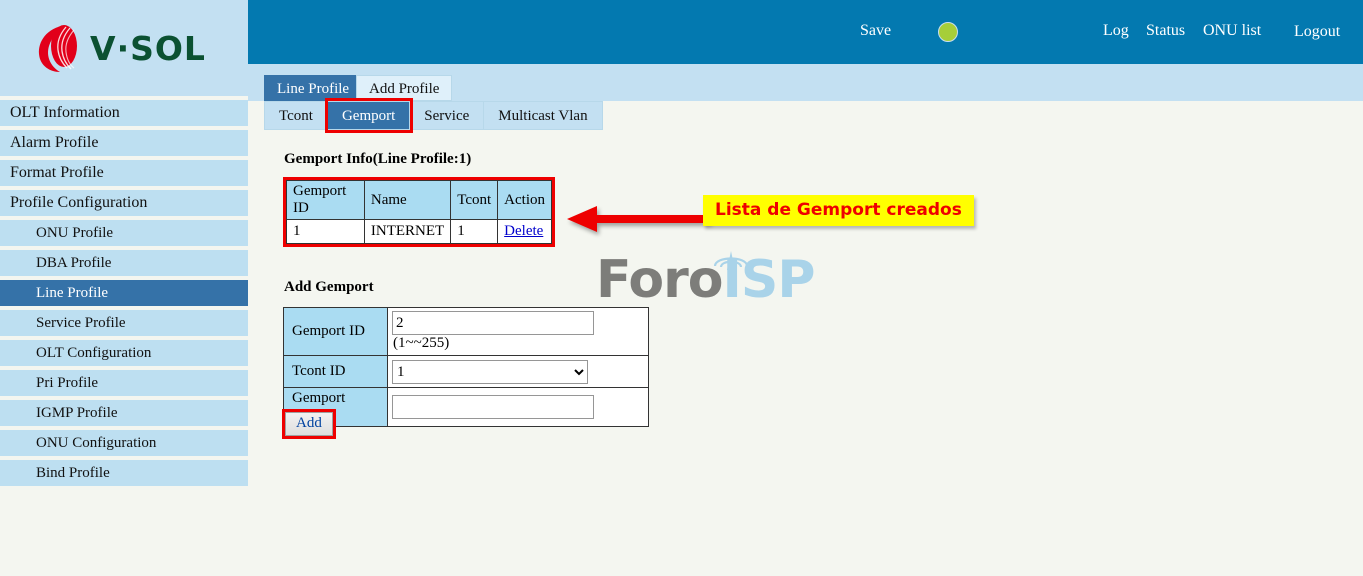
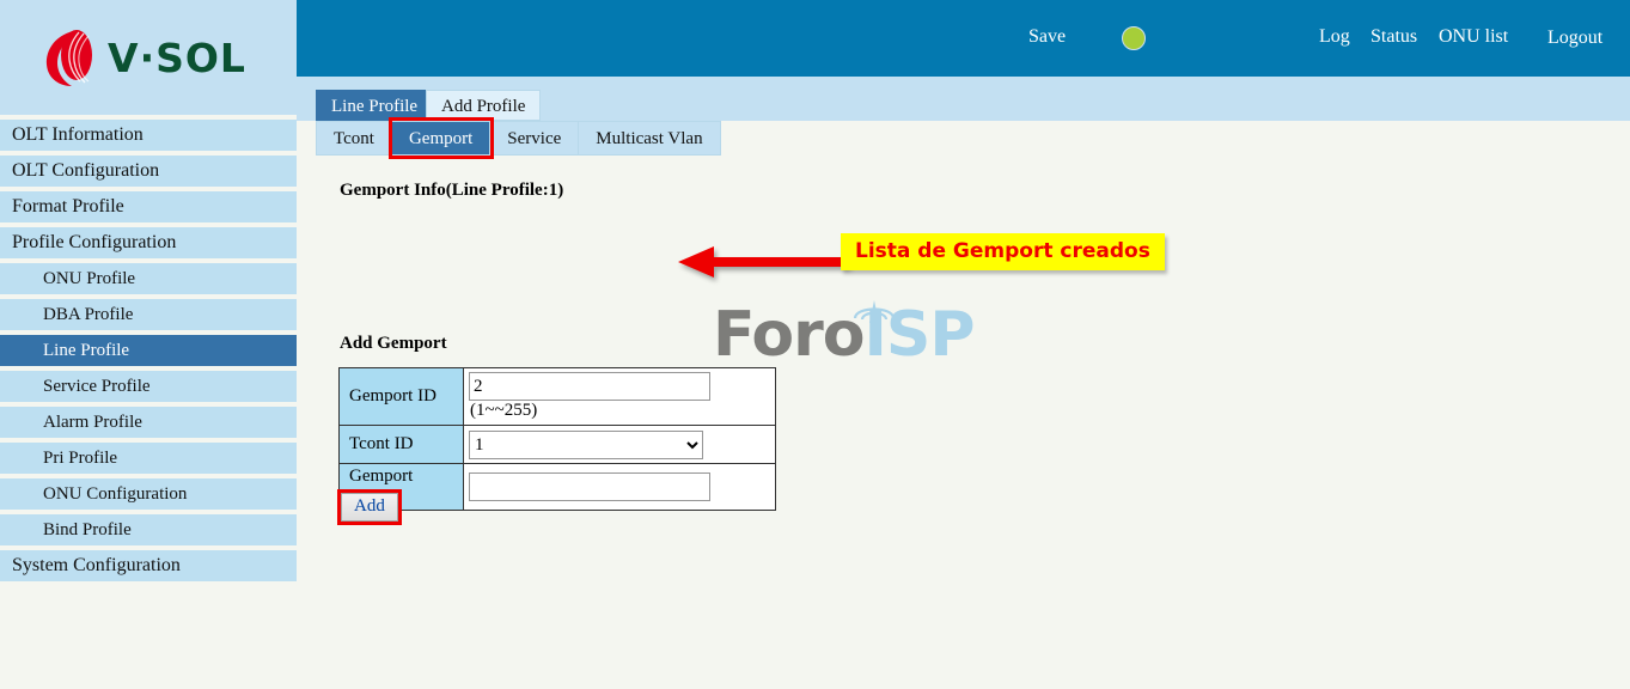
  V·SOL
  OLT Information
- Alarm Profile
+ OLT Configuration
  Format Profile
  Profile Configuration
  ONU Profile
  DBA Profile
  Line Profile
  Service Profile
- OLT Configuration
+ Alarm Profile
  Pri Profile
- IGMP Profile
  ONU Configuration
  Bind Profile
+ System Configuration
  Save
  Log
  Status
  ONU list
  Logout
  Line Profile
  Add Profile
  Tcont
  Gemport
  Service
  Multicast Vlan
  ForoISP
  Gemport Info(Line Profile:1)
- Gemport ID	Name	Tcont	Action
- 1	INTERNET	1	Delete
  Lista de Gemport creados
  Add Gemport
  Gemport ID	2 (1~~255)
  Tcont ID	1
  Add
